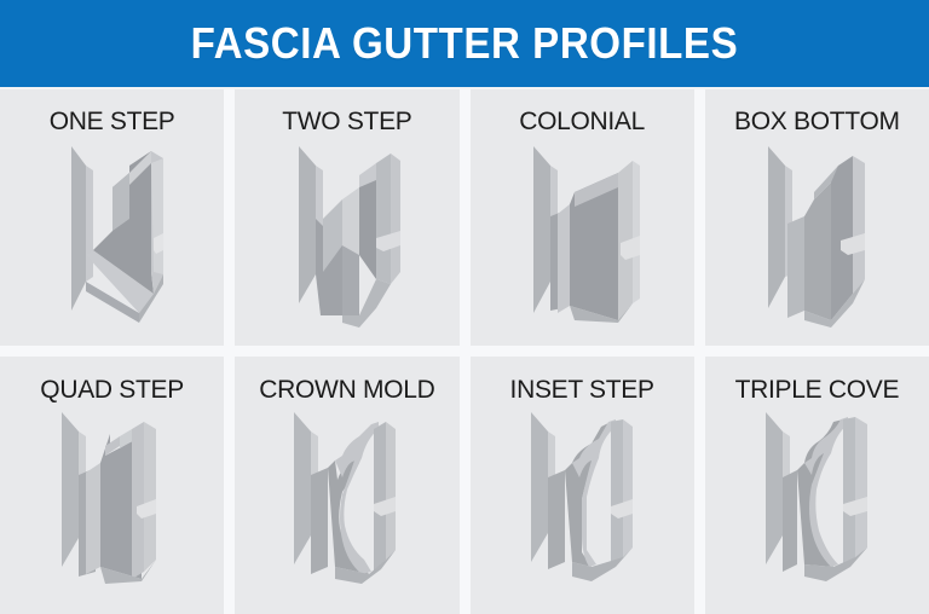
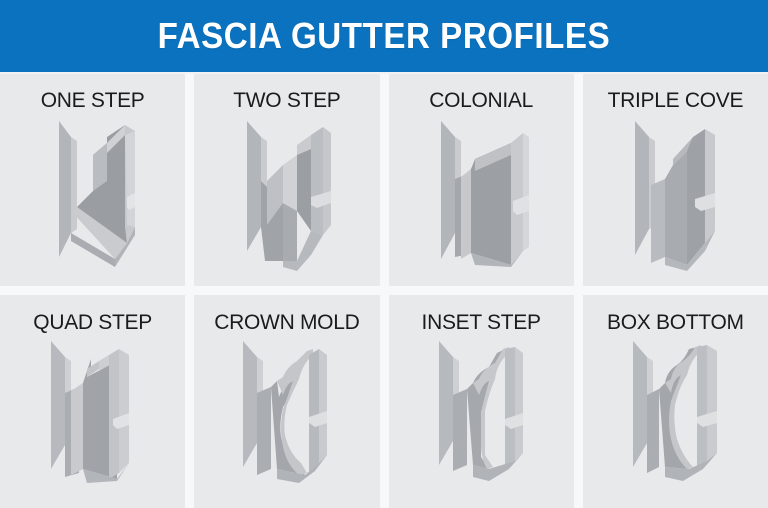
  FASCIA GUTTER PROFILES
  ONE STEP
  TWO STEP
  COLONIAL
- BOX BOTTOM
+ TRIPLE COVE
  QUAD STEP
  CROWN MOLD
  INSET STEP
- TRIPLE COVE
+ BOX BOTTOM
